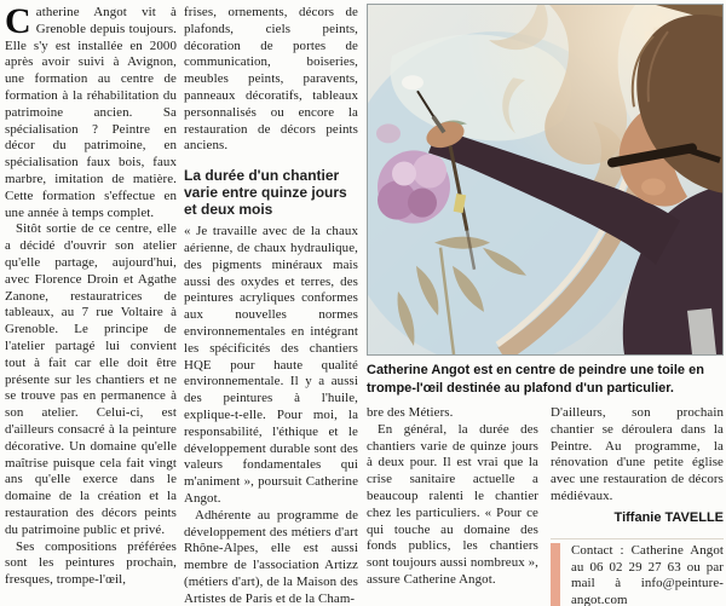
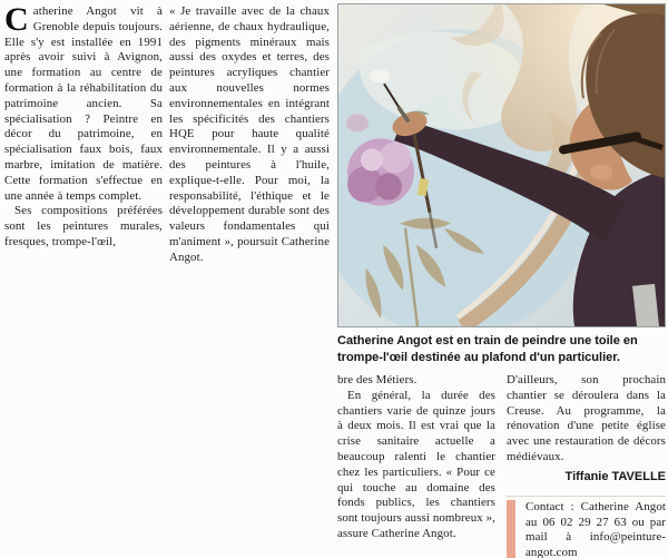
  C
- atherine Angot vit à Grenoble depuis toujours. Elle s'y est installée en 2000 après avoir suivi à Avignon, une formation au centre de formation à la réhabilitation du patrimoine ancien. Sa spécialisation ? Peintre en décor du patrimoine, en spécialisation faux bois, faux marbre, imitation de matière. Cette formation s'effectue en une année à temps complet.
+ atherine Angot vit à Grenoble depuis toujours. Elle s'y est installée en 1991 après avoir suivi à Avignon, une formation au centre de formation à la réhabilitation du patrimoine ancien. Sa spécialisation ? Peintre en décor du patrimoine, en spécialisation faux bois, faux marbre, imitation de matière. Cette formation s'effectue en une année à temps complet.
- Sitôt sortie de ce centre, elle a décidé d'ouvrir son atelier qu'elle partage, aujourd'hui, avec Florence Droin et Agathe Zanone, restauratrices de tableaux, au 7 rue Voltaire à Grenoble. Le principe de l'atelier partagé lui convient tout à fait car elle doit être présente sur les chantiers et ne se trouve pas en permanence à son atelier. Celui-ci, est d'ailleurs consacré à la peinture décorative. Un domaine qu'elle maîtrise puisque cela fait vingt ans qu'elle exerce dans le domaine de la création et la restauration des décors peints du patrimoine public et privé.
- Ses compositions préférées sont les peintures prochain, fresques, trompe-l'œil,
+ Ses compositions préférées sont les peintures murales, fresques, trompe-l'œil,
- frises, ornements, décors de plafonds, ciels peints, décoration de portes de communication, boiseries, meubles peints, paravents, panneaux décoratifs, tableaux personnalisés ou encore la restauration de décors peints anciens.
- La durée d'un chantier varie entre quinze jours et deux mois
- « Je travaille avec de la chaux aérienne, de chaux hydraulique, des pigments minéraux mais aussi des oxydes et terres, des peintures acryliques conformes aux nouvelles normes environnementales en intégrant les spécificités des chantiers HQE pour haute qualité environnementale. Il y a aussi des peintures à l'huile, explique-t-elle. Pour moi, la responsabilité, l'éthique et le développement durable sont des valeurs fondamentales qui m'animent », poursuit Catherine Angot.
+ « Je travaille avec de la chaux aérienne, de chaux hydraulique, des pigments minéraux mais aussi des oxydes et terres, des peintures acryliques chantier aux nouvelles normes environnementales en intégrant les spécificités des chantiers HQE pour haute qualité environnementale. Il y a aussi des peintures à l'huile, explique-t-elle. Pour moi, la responsabilité, l'éthique et le développement durable sont des valeurs fondamentales qui m'animent », poursuit Catherine Angot.
- Adhérente au programme de développement des métiers d'art Rhône-Alpes, elle est aussi membre de l'association Artizz (métiers d'art), de la Maison des Artistes de Paris et de la Cham-
- Catherine Angot est en centre de peindre une toile en trompe-l'œil destinée au plafond d'un particulier.
+ Catherine Angot est en train de peindre une toile en trompe-l'œil destinée au plafond d'un particulier.
  bre des Métiers.
- En général, la durée des chantiers varie de quinze jours à deux pour. Il est vrai que la crise sanitaire actuelle a beaucoup ralenti le chantier chez les particuliers. « Pour ce qui touche au domaine des fonds publics, les chantiers sont toujours aussi nombreux », assure Catherine Angot.
+ En général, la durée des chantiers varie de quinze jours à deux mois. Il est vrai que la crise sanitaire actuelle a beaucoup ralenti le chantier chez les particuliers. « Pour ce qui touche au domaine des fonds publics, les chantiers sont toujours aussi nombreux », assure Catherine Angot.
- D'ailleurs, son prochain chantier se déroulera dans la Peintre. Au programme, la rénovation d'une petite église avec une restauration de décors médiévaux.
+ D'ailleurs, son prochain chantier se déroulera dans la Creuse. Au programme, la rénovation d'une petite église avec une restauration de décors médiévaux.
  Tiffanie TAVELLE
  Contact : Catherine Angot au 06 02 29 27 63 ou par mail à info@peinture-angot.com
